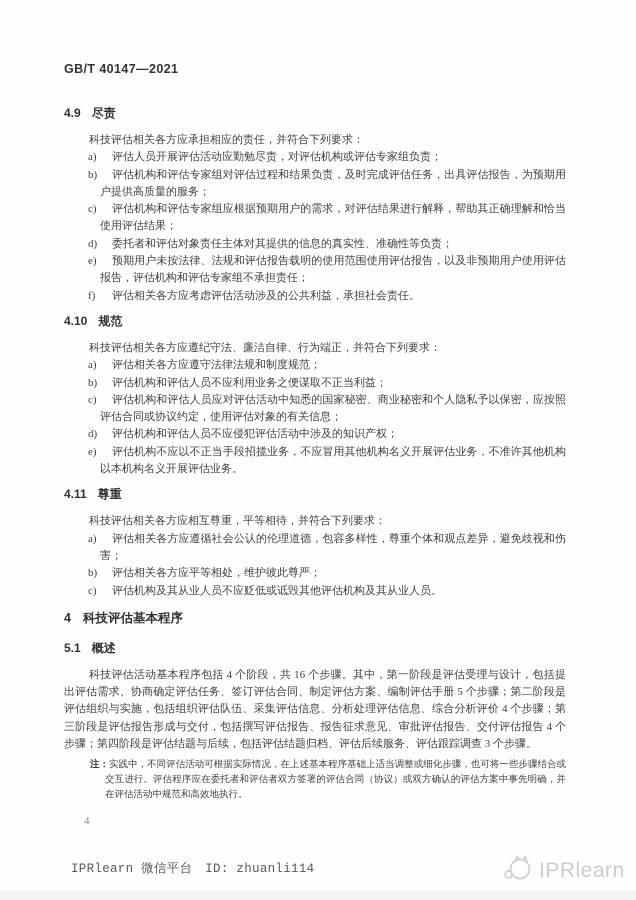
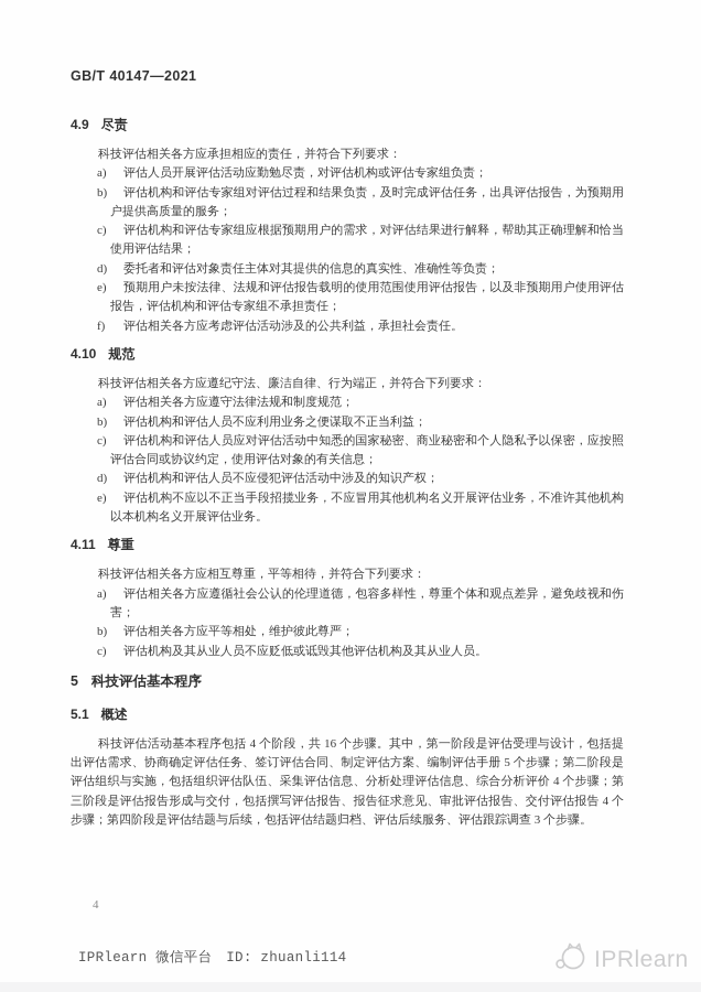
  GB/T 40147—2021
  4.9 尽责
  科技评估相关各方应承担相应的责任，并符合下列要求：
  a)
  评估人员开展评估活动应勤勉尽责，对评估机构或评估专家组负责；
  b)
  评估机构和评估专家组对评估过程和结果负责，及时完成评估任务，出具评估报告，为预期用户提供高质量的服务；
  c)
  评估机构和评估专家组应根据预期用户的需求，对评估结果进行解释，帮助其正确理解和恰当使用评估结果；
  d)
  委托者和评估对象责任主体对其提供的信息的真实性、准确性等负责；
  e)
  预期用户未按法律、法规和评估报告载明的使用范围使用评估报告，以及非预期用户使用评估报告，评估机构和评估专家组不承担责任；
  f)
  评估相关各方应考虑评估活动涉及的公共利益，承担社会责任。
  4.10 规范
  科技评估相关各方应遵纪守法、廉洁自律、行为端正，并符合下列要求：
  a)
  评估相关各方应遵守法律法规和制度规范；
  b)
  评估机构和评估人员不应利用业务之便谋取不正当利益；
  c)
  评估机构和评估人员应对评估活动中知悉的国家秘密、商业秘密和个人隐私予以保密，应按照评估合同或协议约定，使用评估对象的有关信息；
  d)
  评估机构和评估人员不应侵犯评估活动中涉及的知识产权；
  e)
  评估机构不应以不正当手段招揽业务，不应冒用其他机构名义开展评估业务，不准许其他机构以本机构名义开展评估业务。
  4.11 尊重
  科技评估相关各方应相互尊重，平等相待，并符合下列要求：
  a)
  评估相关各方应遵循社会公认的伦理道德，包容多样性，尊重个体和观点差异，避免歧视和伤害；
  b)
  评估相关各方应平等相处，维护彼此尊严；
  c)
  评估机构及其从业人员不应贬低或诋毁其他评估机构及其从业人员。
- 4 科技评估基本程序
+ 5 科技评估基本程序
  5.1 概述
  科技评估活动基本程序包括 4 个阶段，共 16 个步骤。其中，第一阶段是评估受理与设计，包括提出评估需求、协商确定评估任务、签订评估合同、制定评估方案、编制评估手册 5 个步骤；第二阶段是评估组织与实施，包括组织评估队伍、采集评估信息、分析处理评估信息、综合分析评价 4 个步骤；第三阶段是评估报告形成与交付，包括撰写评估报告、报告征求意见、审批评估报告、交付评估报告 4 个步骤；第四阶段是评估结题与后续，包括评估结题归档、评估后续服务、评估跟踪调查 3 个步骤。
- 注：实践中，不同评估活动可根据实际情况，在上述基本程序基础上适当调整或细化步骤，也可将一些步骤结合或交互进行。评估程序应在委托者和评估者双方签署的评估合同（协议）或双方确认的评估方案中事先明确，并在评估活动中规范和高效地执行。
  4
  IPRlearn 微信平台 ID: zhuanli114
  IPRlearn
